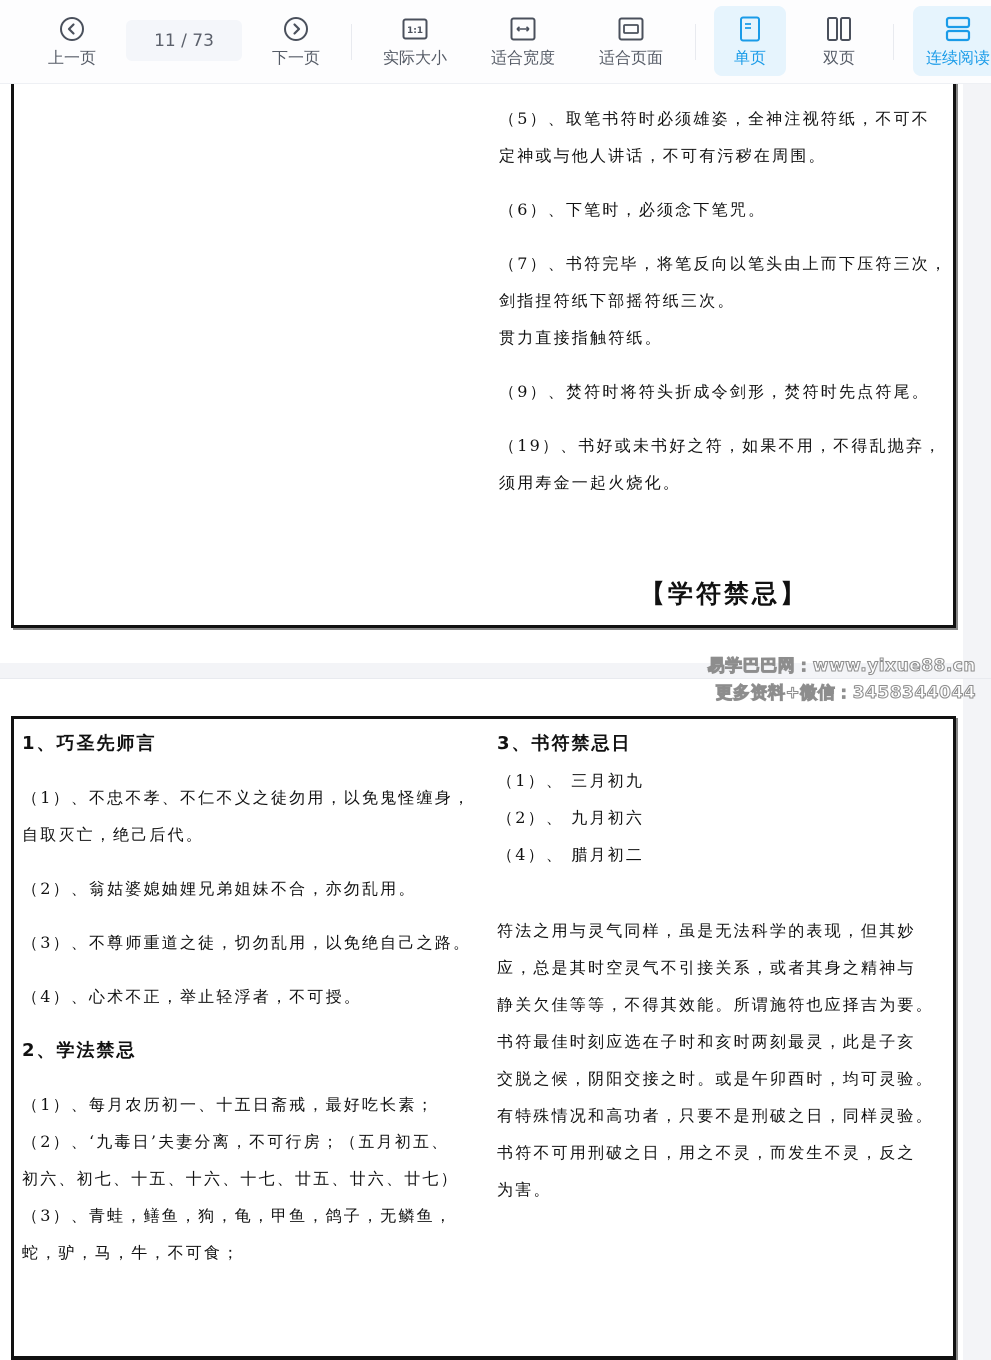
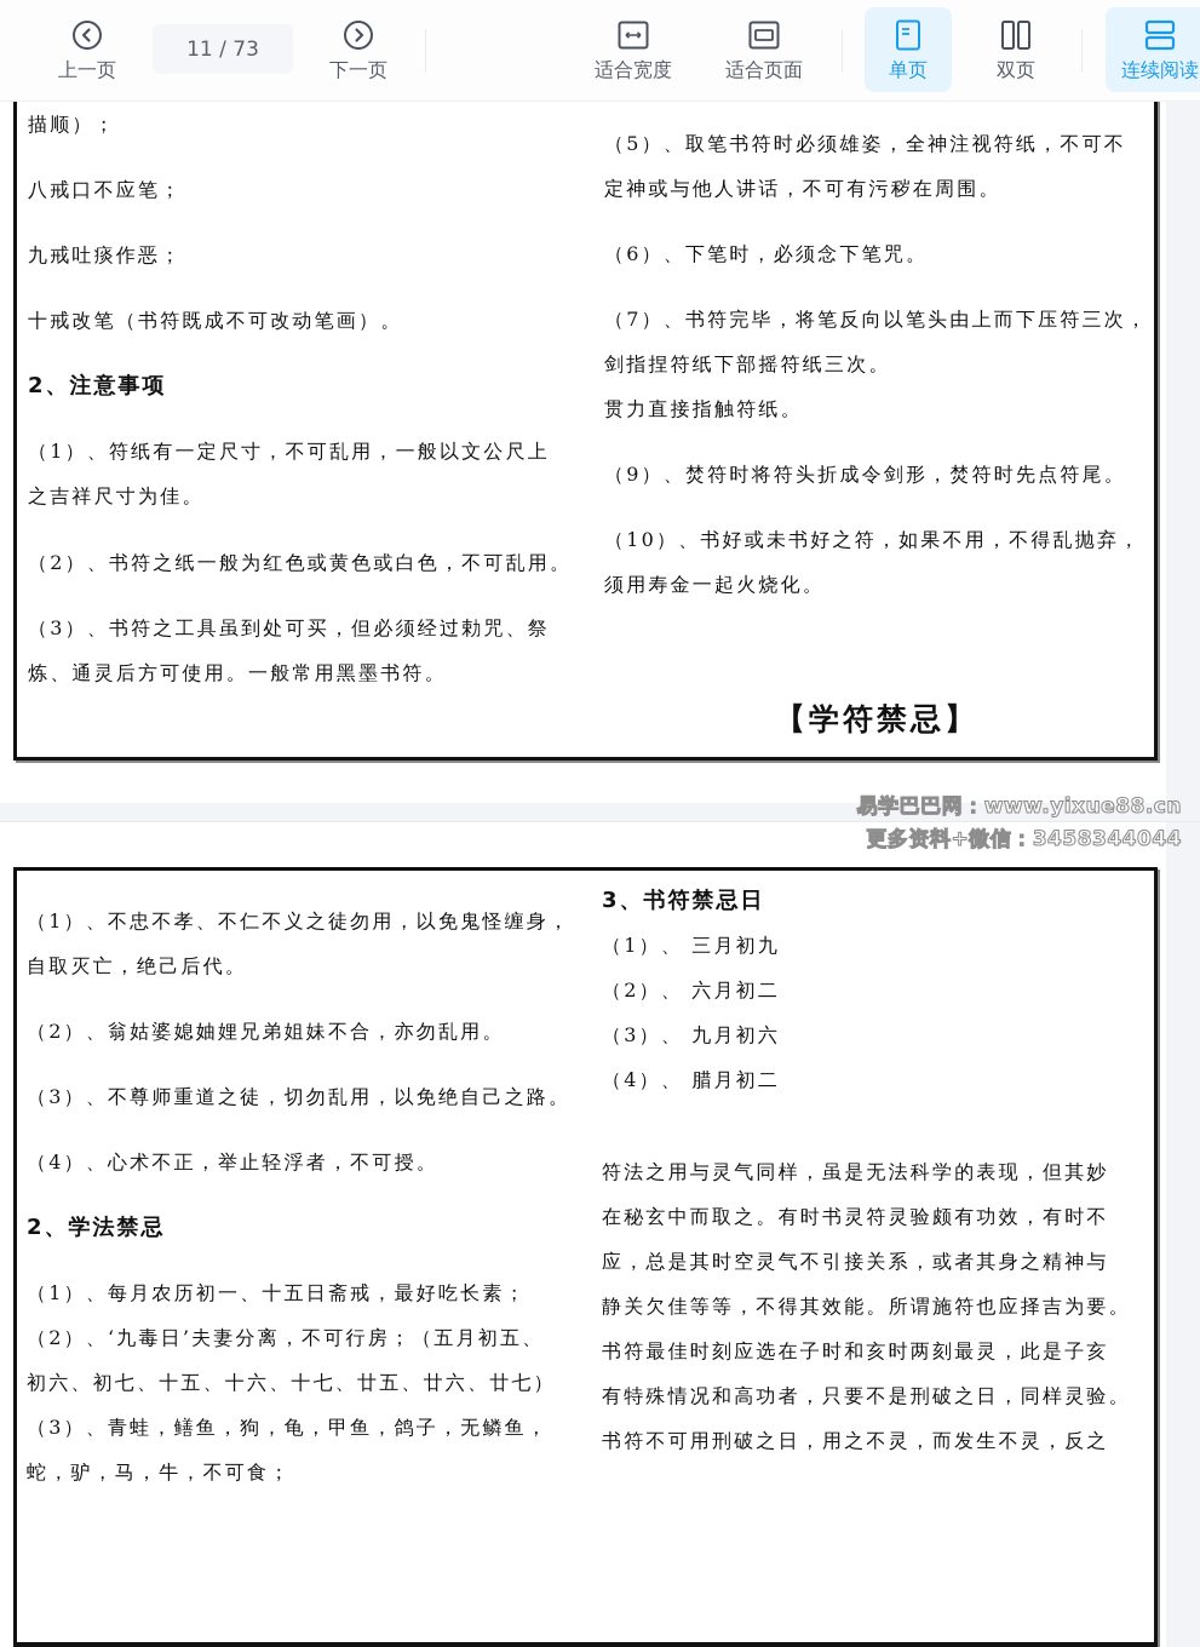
  上一页
  11 / 73
  下一页
- 1:1
- 实际大小
  适合宽度
  适合页面
  单页
  双页
  连续阅读
+ 描顺）；
+ 八戒口不应笔；
+ 九戒吐痰作恶；
+ 十戒改笔（书符既成不可改动笔画）。
+ 2、注意事项
+ （1）、符纸有一定尺寸，不可乱用，一般以文公尺上
+ 之吉祥尺寸为佳。
+ （2）、书符之纸一般为红色或黄色或白色，不可乱用。
+ （3）、书符之工具虽到处可买，但必须经过勅咒、祭
+ 炼、通灵后方可使用。一般常用黑墨书符。
  （5）、取笔书符时必须雄姿，全神注视符纸，不可不
  定神或与他人讲话，不可有污秽在周围。
  （6）、下笔时，必须念下笔咒。
  （7）、书符完毕，将笔反向以笔头由上而下压符三次，
  剑指捏符纸下部摇符纸三次。
  贯力直接指触符纸。
  （9）、焚符时将符头折成令剑形，焚符时先点符尾。
- （19）、书好或未书好之符，如果不用，不得乱抛弃，
+ （10）、书好或未书好之符，如果不用，不得乱抛弃，
  须用寿金一起火烧化。
  【学符禁忌】
  易学巴巴网：www.yixue88.cn
  更多资料+微信：3458344044
- 1、巧圣先师言
  （1）、不忠不孝、不仁不义之徒勿用，以免鬼怪缠身，
  自取灭亡，绝己后代。
  （2）、翁姑婆媳妯娌兄弟姐妹不合，亦勿乱用。
  （3）、不尊师重道之徒，切勿乱用，以免绝自己之路。
  （4）、心术不正，举止轻浮者，不可授。
  2、学法禁忌
  （1）、每月农历初一、十五日斋戒，最好吃长素；
  （2）、‘九毒日’夫妻分离，不可行房；（五月初五、
  初六、初七、十五、十六、十七、廿五、廿六、廿七）
  （3）、青蛙，鳝鱼，狗，龟，甲鱼，鸽子，无鳞鱼，
  蛇，驴，马，牛，不可食；
  3、书符禁忌日
  （1）、 三月初九
+ （2）、 六月初二
- （2）、 九月初六
+ （3）、 九月初六
  （4）、 腊月初二
  符法之用与灵气同样，虽是无法科学的表现，但其妙
+ 在秘玄中而取之。有时书灵符灵验颇有功效，有时不
  应，总是其时空灵气不引接关系，或者其身之精神与
  静关欠佳等等，不得其效能。所谓施符也应择吉为要。
  书符最佳时刻应选在子时和亥时两刻最灵，此是子亥
- 交脱之候，阴阳交接之时。或是午卯酉时，均可灵验。
  有特殊情况和高功者，只要不是刑破之日，同样灵验。
  书符不可用刑破之日，用之不灵，而发生不灵，反之
- 为害。
